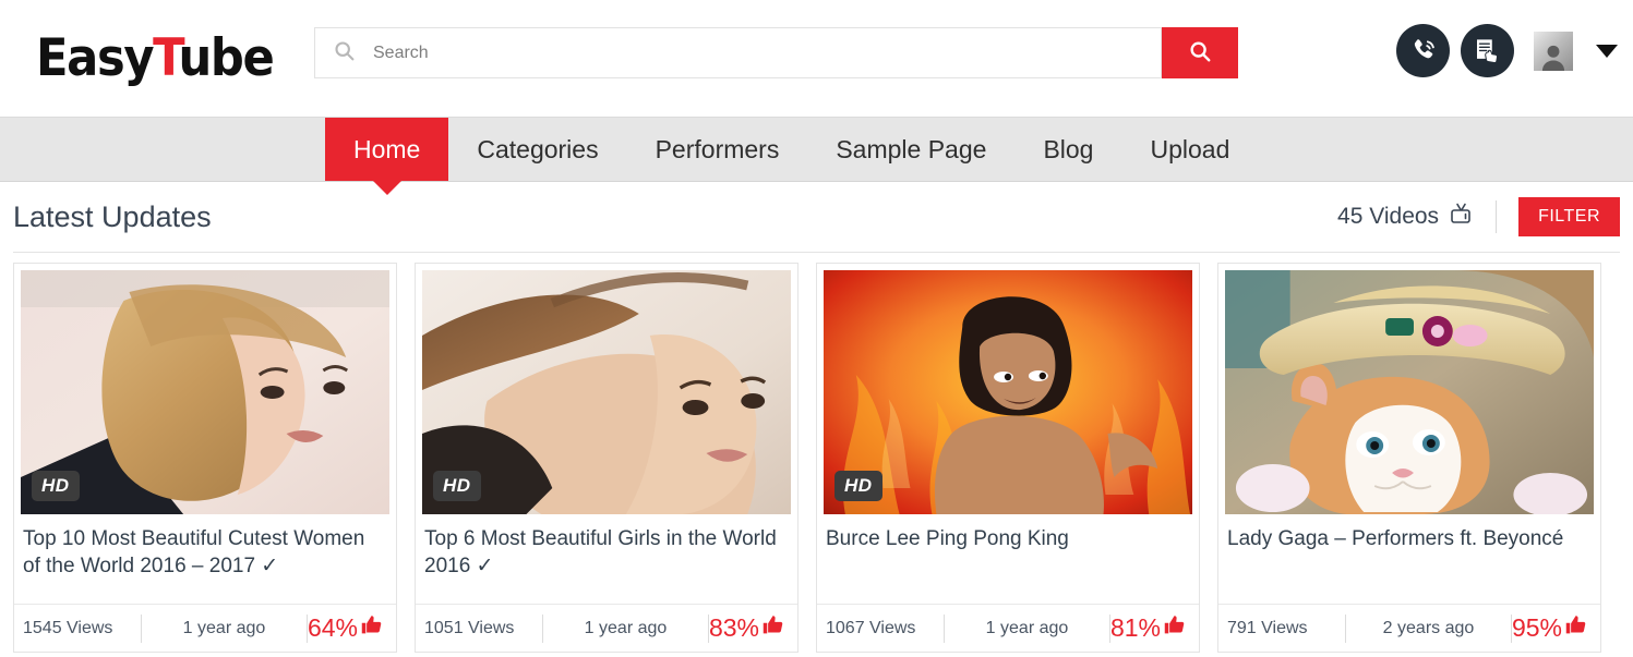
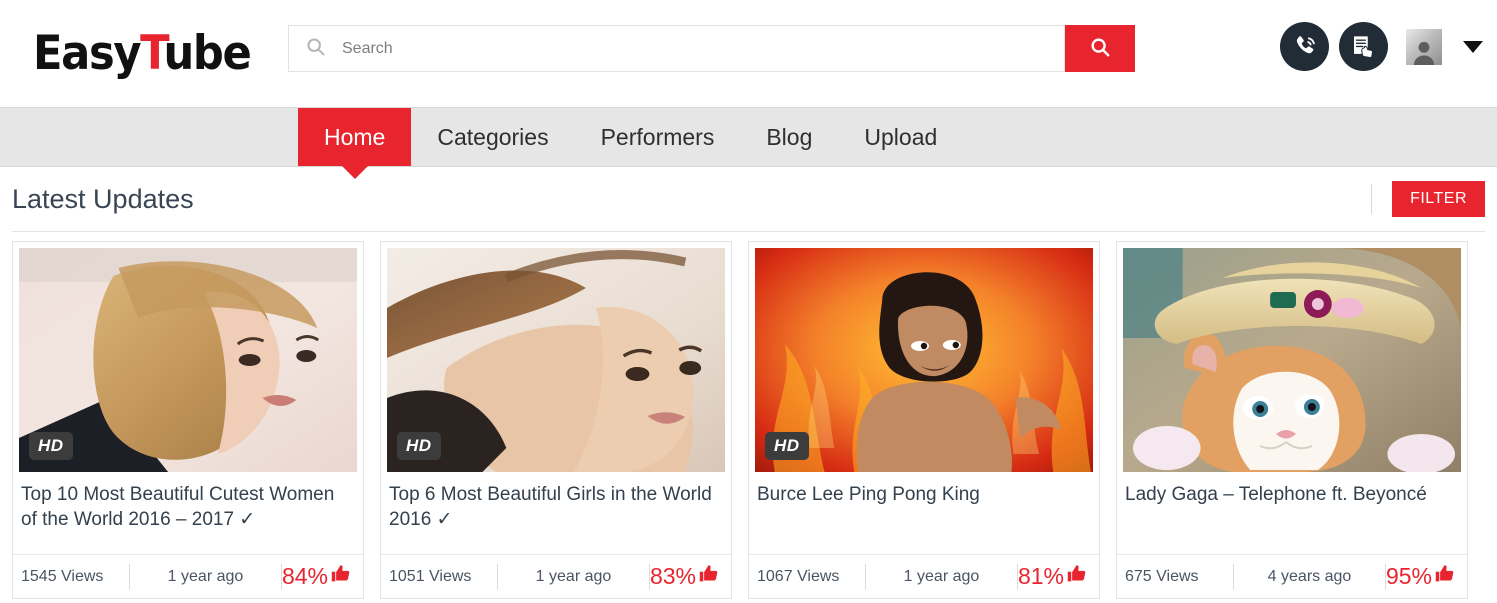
  EasyTube
  Search
  Home
  Categories
  Performers
- Sample Page
  Blog
  Upload
  Latest Updates
- 45 Videos
  FILTER
  HD
  Top 10 Most Beautiful Cutest Women of the World 2016 – 2017 ✓
  1545 Views
  1 year ago
- 64%
+ 84%
  HD
  Top 6 Most Beautiful Girls in the World 2016 ✓
  1051 Views
  1 year ago
  83%
  HD
  Burce Lee Ping Pong King
  1067 Views
  1 year ago
  81%
- Lady Gaga – Performers ft. Beyoncé
+ Lady Gaga – Telephone ft. Beyoncé
- 791 Views
+ 675 Views
- 2 years ago
+ 4 years ago
  95%
